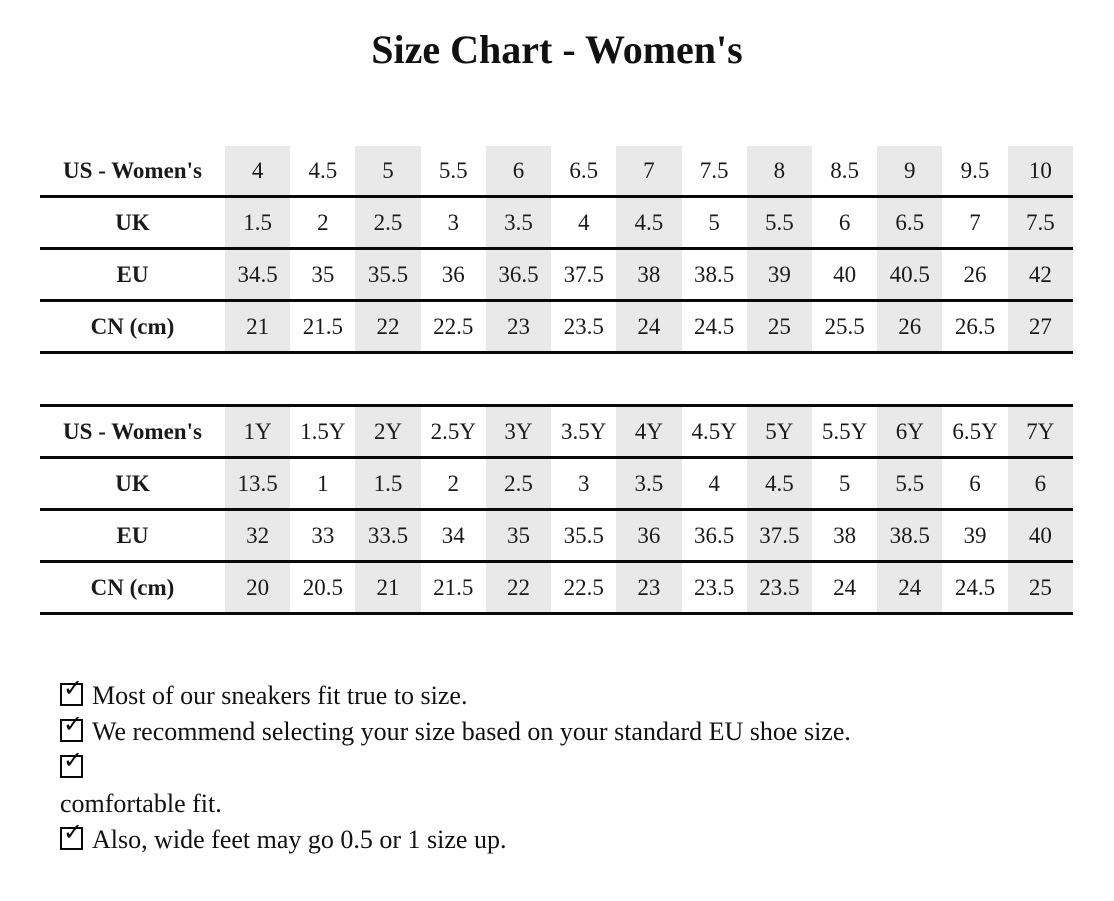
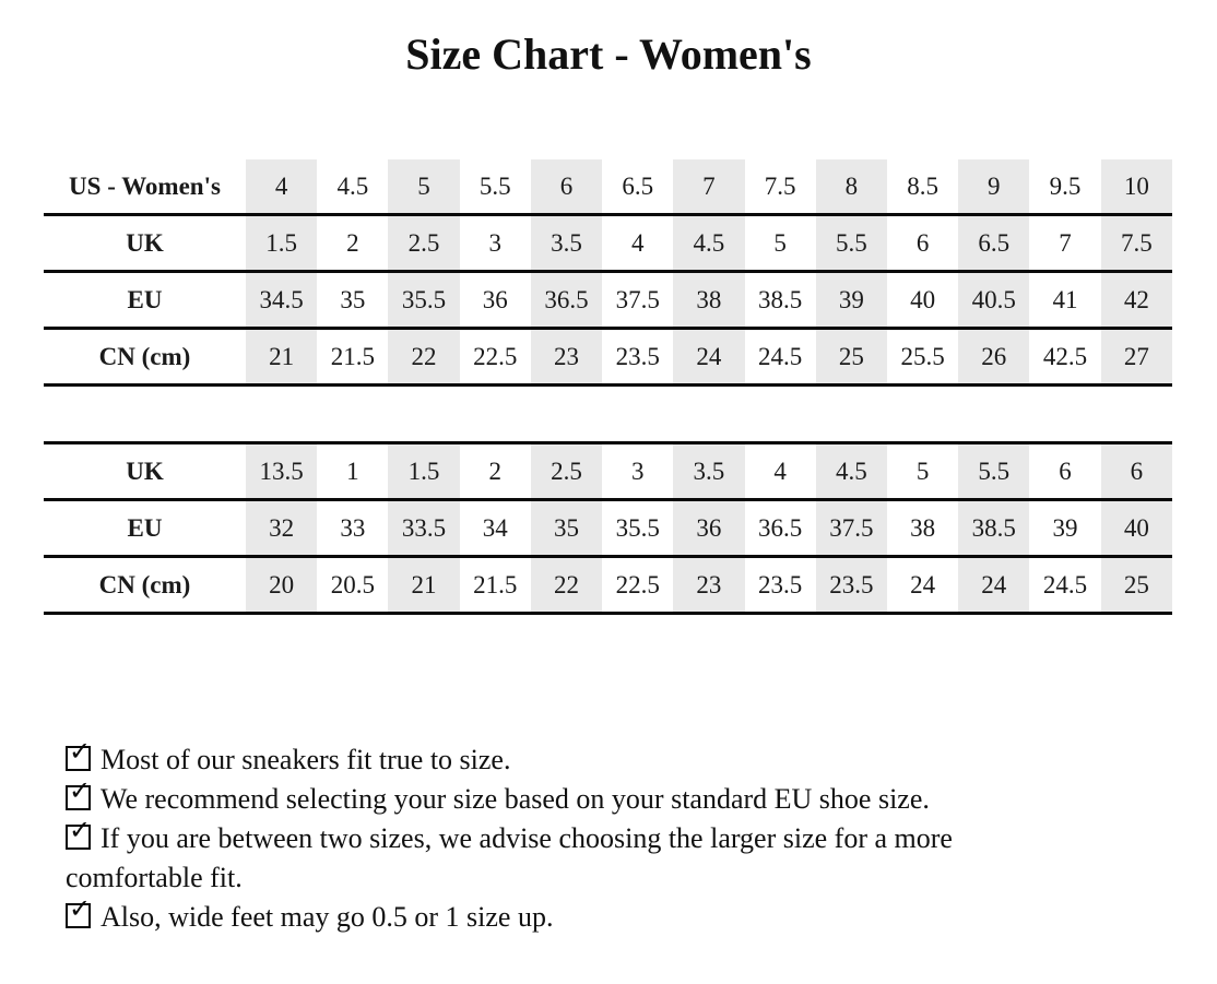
  Size Chart - Women's
  US - Women's	4	4.5	5	5.5	6	6.5	7	7.5	8	8.5	9	9.5	10
  UK	1.5	2	2.5	3	3.5	4	4.5	5	5.5	6	6.5	7	7.5
- EU	34.5	35	35.5	36	36.5	37.5	38	38.5	39	40	40.5	26	42
+ EU	34.5	35	35.5	36	36.5	37.5	38	38.5	39	40	40.5	41	42
- CN (cm)	21	21.5	22	22.5	23	23.5	24	24.5	25	25.5	26	26.5	27
+ CN (cm)	21	21.5	22	22.5	23	23.5	24	24.5	25	25.5	26	42.5	27
- US - Women's	1Y	1.5Y	2Y	2.5Y	3Y	3.5Y	4Y	4.5Y	5Y	5.5Y	6Y	6.5Y	7Y
  UK	13.5	1	1.5	2	2.5	3	3.5	4	4.5	5	5.5	6	6
  EU	32	33	33.5	34	35	35.5	36	36.5	37.5	38	38.5	39	40
  CN (cm)	20	20.5	21	21.5	22	22.5	23	23.5	23.5	24	24	24.5	25
  ✓
  Most of our sneakers fit true to size.
  ✓
  We recommend selecting your size based on your standard EU shoe size.
  ✓
+ If you are between two sizes, we advise choosing the larger size for a more
  comfortable fit.
  ✓
  Also, wide feet may go 0.5 or 1 size up.
